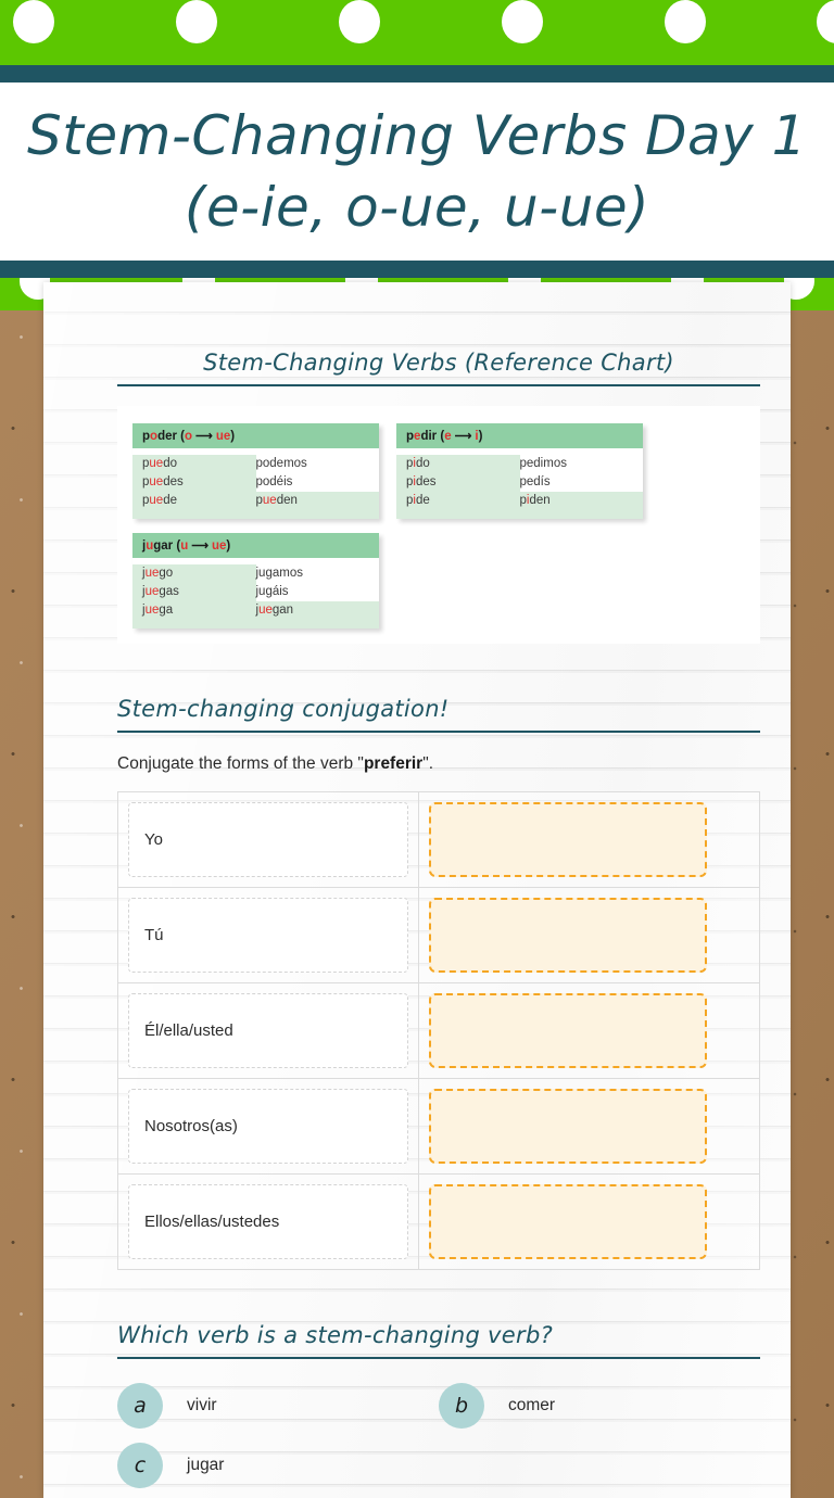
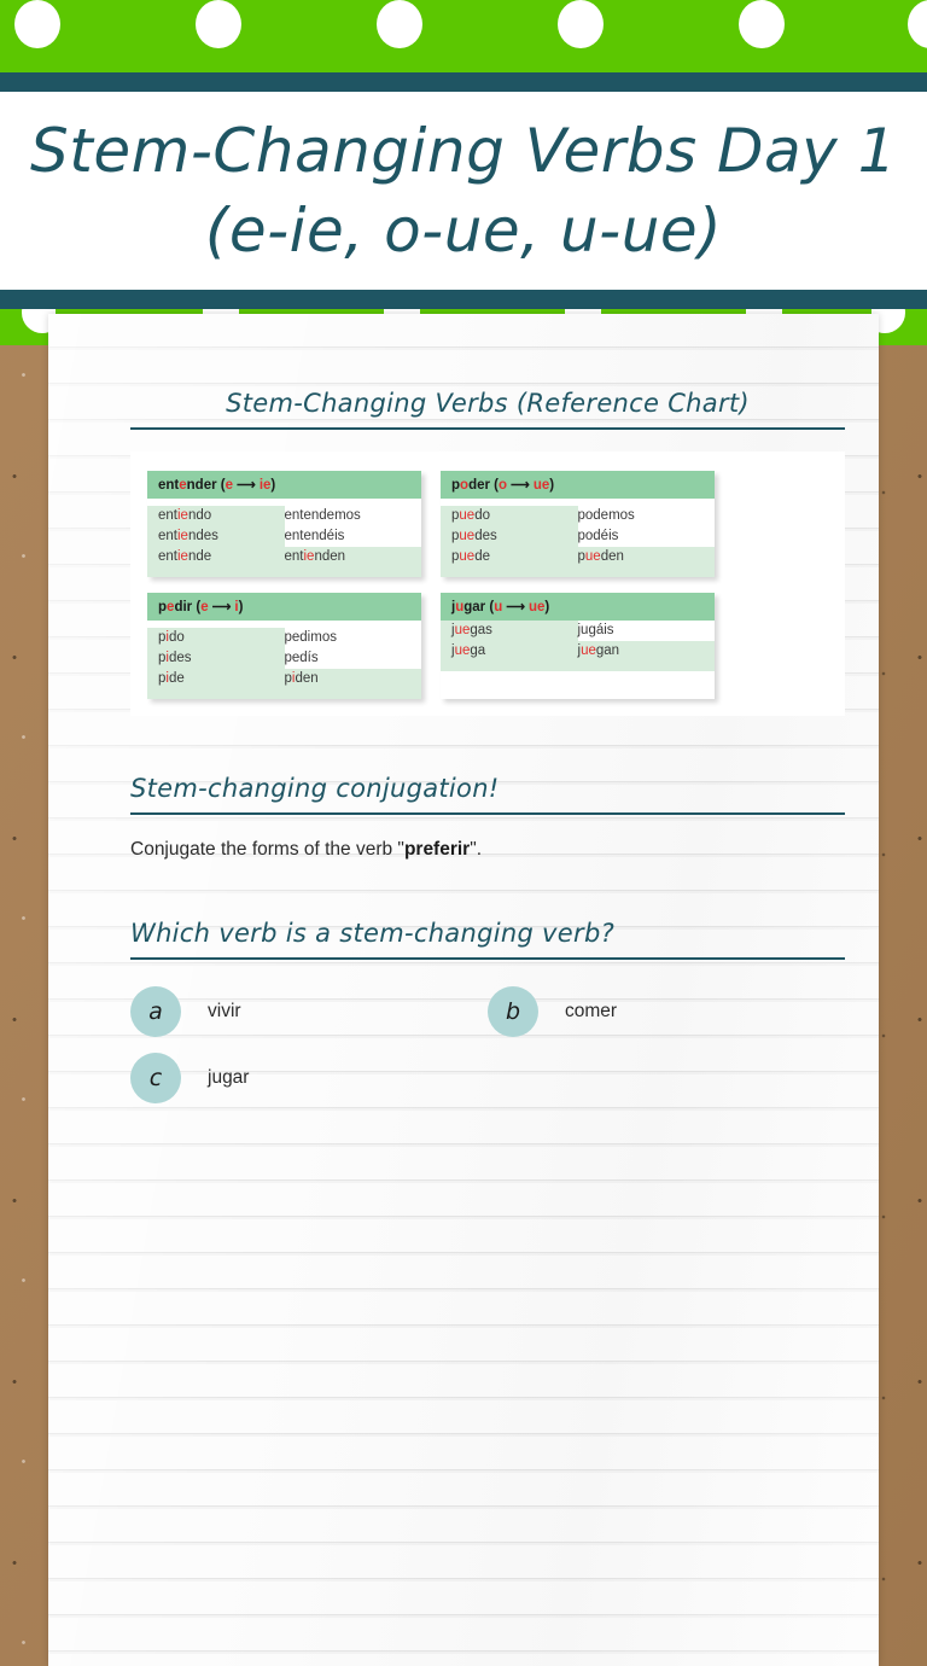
  Stem-Changing Verbs Day 1
  (e-ie, o-ue, u-ue)
  Stem-Changing Verbs (Reference Chart)
+ entender (e ⟶ ie)
+ entiendo
+ entendemos
+ entiendes
+ entendéis
+ entiende
+ entienden
  poder (o ⟶ ue)
  puedo
  podemos
  puedes
  podéis
  puede
  pueden
  pedir (e ⟶ i)
  pido
  pedimos
  pides
  pedís
  pide
  piden
  jugar (u ⟶ ue)
- juego
- jugamos
  juegas
  jugáis
  juega
  juegan
  Stem-changing conjugation!
  Conjugate the forms of the verb "preferir".
- Yo
- Tú
- Él/ella/usted
- Nosotros(as)
- Ellos/ellas/ustedes
  Which verb is a stem-changing verb?
  a
  vivir
  b
  comer
  c
  jugar
